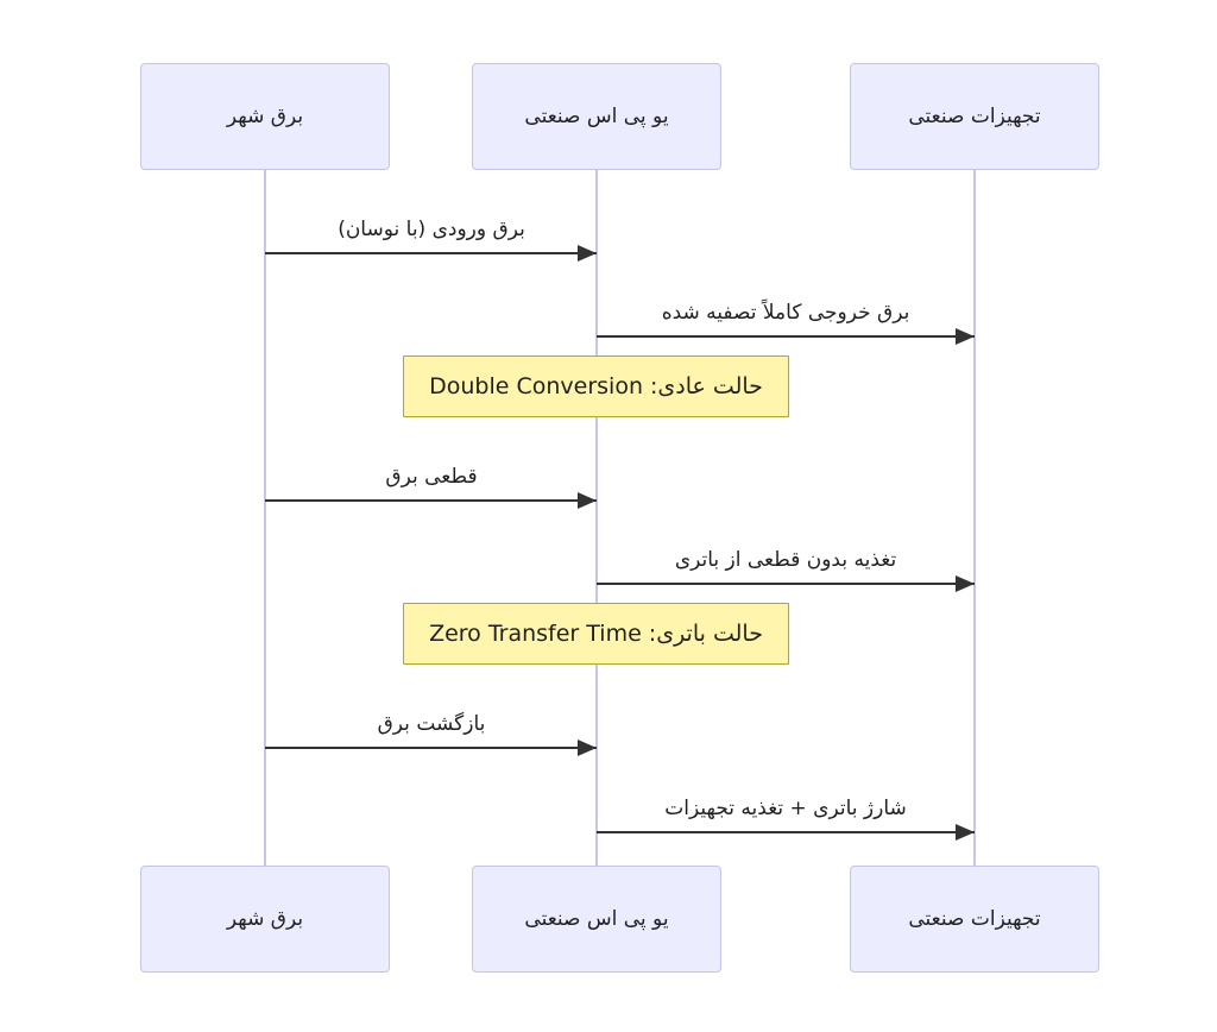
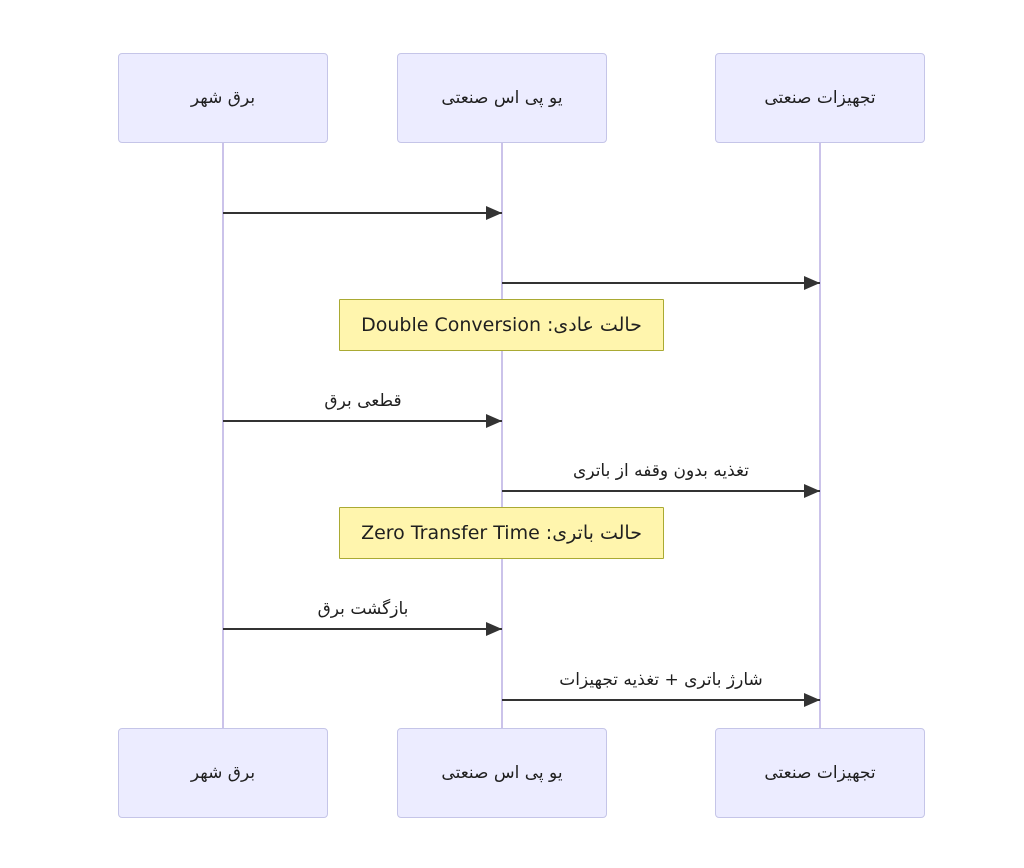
  برق شهر
  یو پی اس صنعتی
  تجهیزات صنعتی
- برق ورودی (با نوسان)
- برق خروجی کاملاً تصفیه شده
  حالت عادی: Double Conversion
  قطعی برق
- تغذیه بدون قطعی از باتری
+ تغذیه بدون وقفه از باتری
  حالت باتری: Zero Transfer Time
  بازگشت برق
  شارژ باتری + تغذیه تجهیزات
  برق شهر
  یو پی اس صنعتی
  تجهیزات صنعتی
